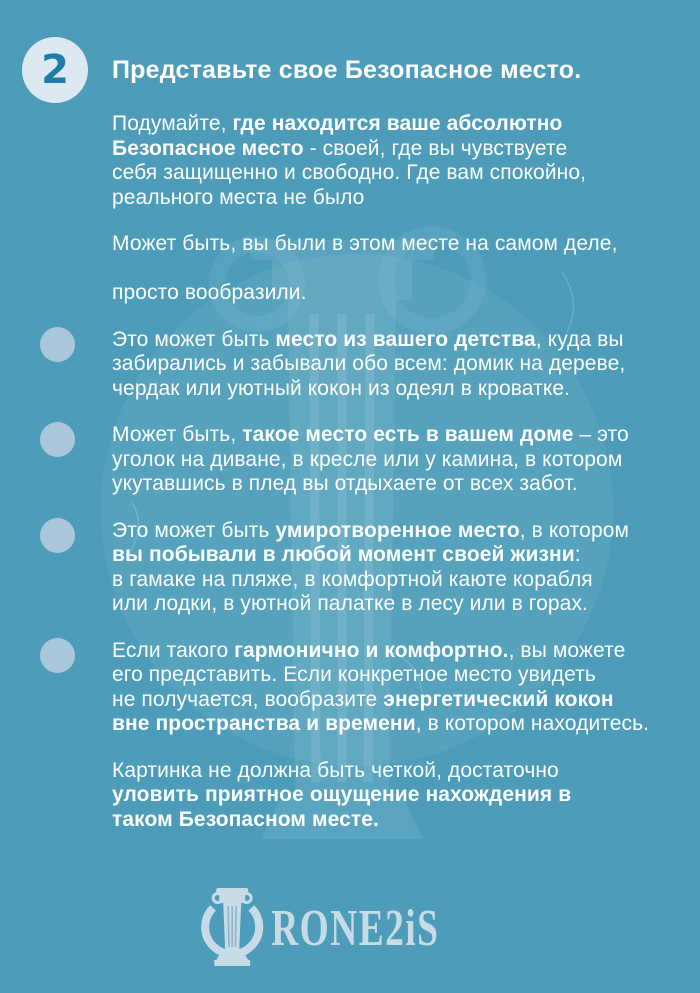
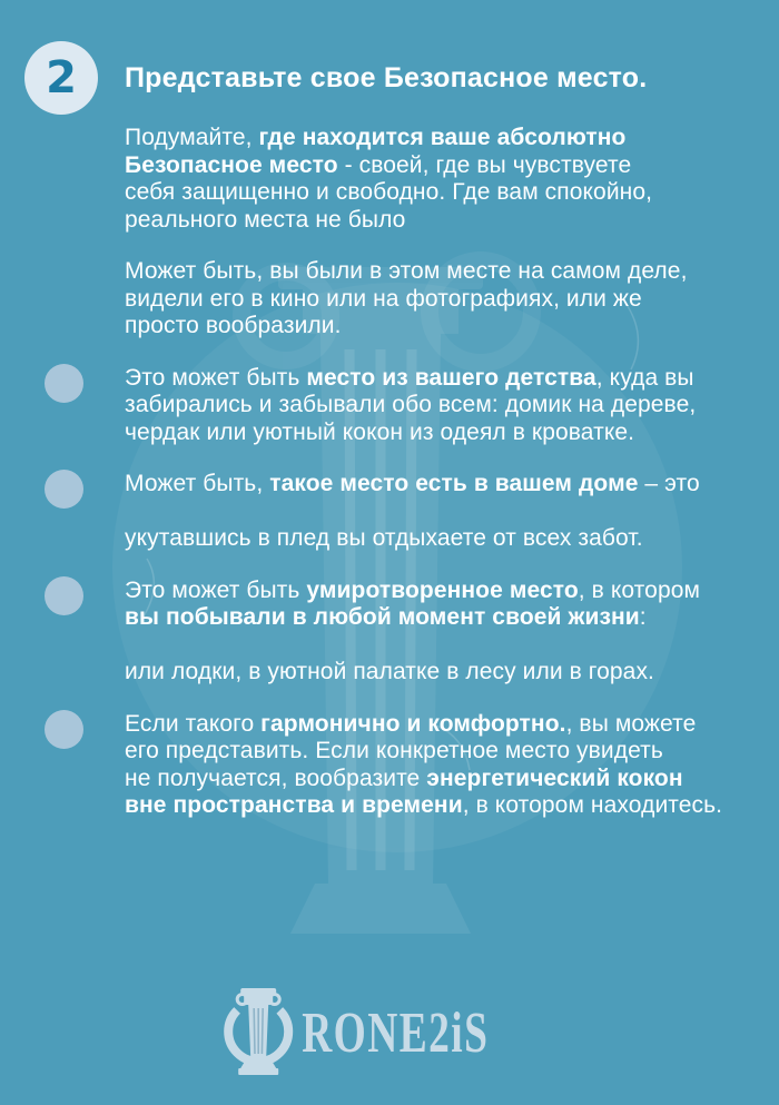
  2
  Представьте свое Безопасное место.
  Подумайте, где находится ваше абсолютно
  Безопасное место - своей, где вы чувствуете
  себя защищенно и свободно. Где вам спокойно,
  реального места не было
  Может быть, вы были в этом месте на самом деле,
+ видели его в кино или на фотографиях, или же
  просто вообразили.
  Это может быть место из вашего детства, куда вы
  забирались и забывали обо всем: домик на дереве,
  чердак или уютный кокон из одеял в кроватке.
  Может быть, такое место есть в вашем доме – это
- уголок на диване, в кресле или у камина, в котором
  укутавшись в плед вы отдыхаете от всех забот.
  Это может быть умиротворенное место, в котором
  вы побывали в любой момент своей жизни:
- в гамаке на пляже, в комфортной каюте корабля
  или лодки, в уютной палатке в лесу или в горах.
  Если такого гармонично и комфортно., вы можете
  его представить. Если конкретное место увидеть
  не получается, вообразите энергетический кокон
  вне пространства и времени, в котором находитесь.
- Картинка не должна быть четкой, достаточно
- уловить приятное ощущение нахождения в
- таком Безопасном месте.
  RONE2iS
